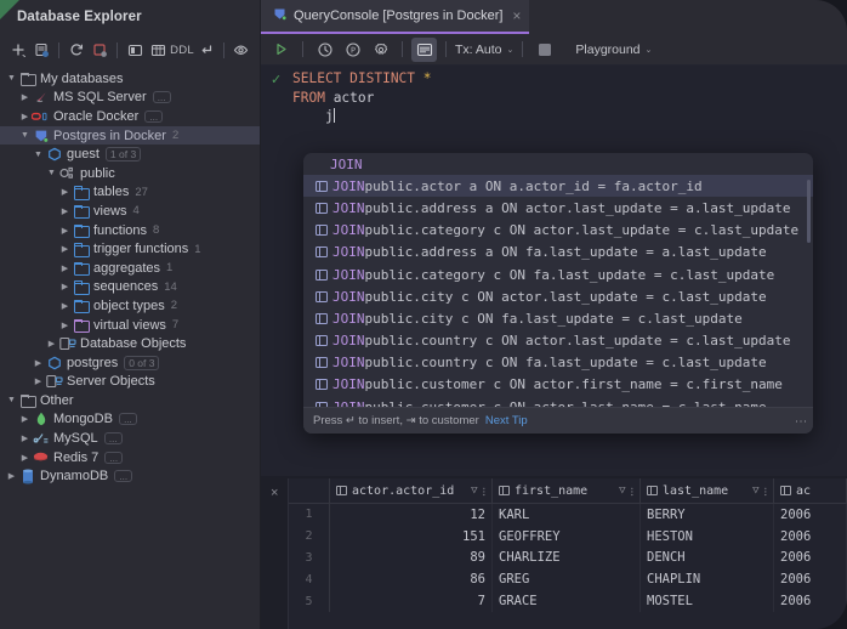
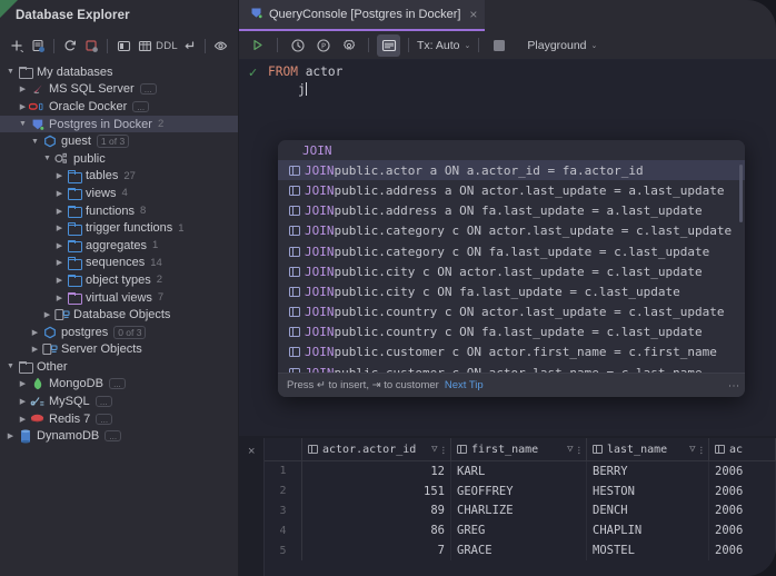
  Database Explorer
  DDL
  My databases
  MS SQL Server
  ...
  Oracle Docker
  ...
  Postgres in Docker
  2
  guest
  1 of 3
  public
  tables
  27
  views
  4
  functions
  8
  trigger functions
  1
  aggregates
  1
  sequences
  14
  object types
  2
  virtual views
  7
  Database Objects
  postgres
  0 of 3
  Server Objects
  Other
  MongoDB
  ...
  MySQL
  ...
  Redis 7
  ...
  DynamoDB
  ...
  QueryConsole [Postgres in Docker]
  ×
  P
  Tx: Auto
  Playground
  ✓
- SELECT DISTINCT *
  FROM actor
  j
  JOIN
  JOIN
  public.actor a ON a.actor_id = fa.actor_id
  JOIN
  public.address a ON actor.last_update = a.last_update
  JOIN
- public.category c ON actor.last_update = c.last_update
+ public.address a ON fa.last_update = a.last_update
  JOIN
- public.address a ON fa.last_update = a.last_update
+ public.category c ON actor.last_update = c.last_update
  JOIN
  public.category c ON fa.last_update = c.last_update
  JOIN
  public.city c ON actor.last_update = c.last_update
  JOIN
  public.city c ON fa.last_update = c.last_update
  JOIN
  public.country c ON actor.last_update = c.last_update
  JOIN
  public.country c ON fa.last_update = c.last_update
  JOIN
  public.customer c ON actor.first_name = c.first_name
  Press ↵ to insert, ⇥ to customer
  Next Tip
  ×
  actor.actor_id
  ▽
  ⁝
  first_name
  ▽
  ⁝
  last_name
  ▽
  ⁝
  ac
  1
  12
  KARL
  BERRY
  2006
  2
  151
  GEOFFREY
  HESTON
  2006
  3
  89
  CHARLIZE
  DENCH
  2006
  4
  86
  GREG
  CHAPLIN
  2006
  5
  7
  GRACE
  MOSTEL
  2006
